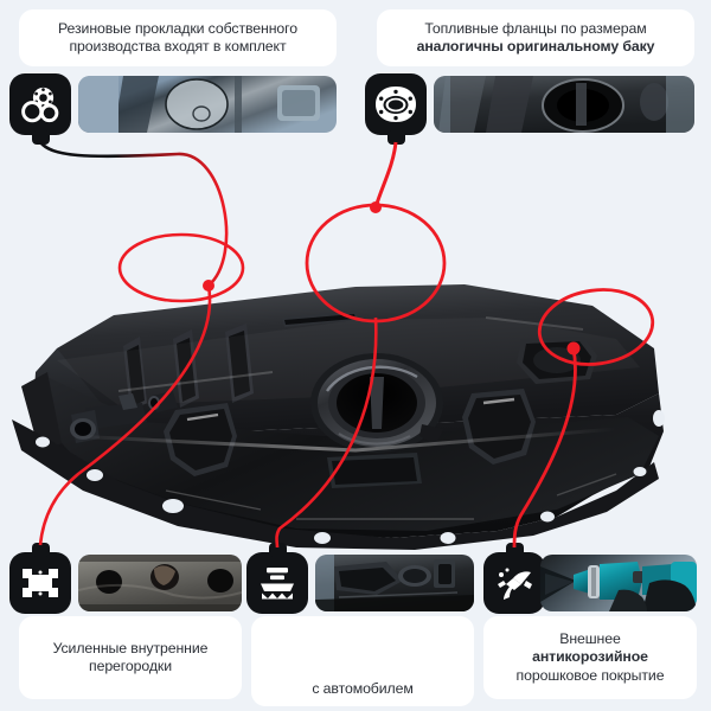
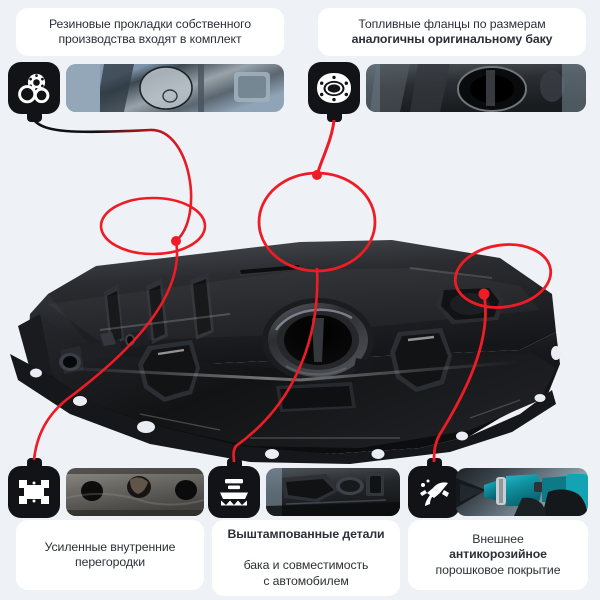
  Резиновые прокладки собственного
  производства входят в комплект
  Топливные фланцы по размерам
  аналогичны оригинальному баку
  Усиленные внутренние
  перегородки
+ Выштампованные детали
+ бака и совместимость
  с автомобилем
  Внешнее
  антикорозийное
  порошковое покрытие
